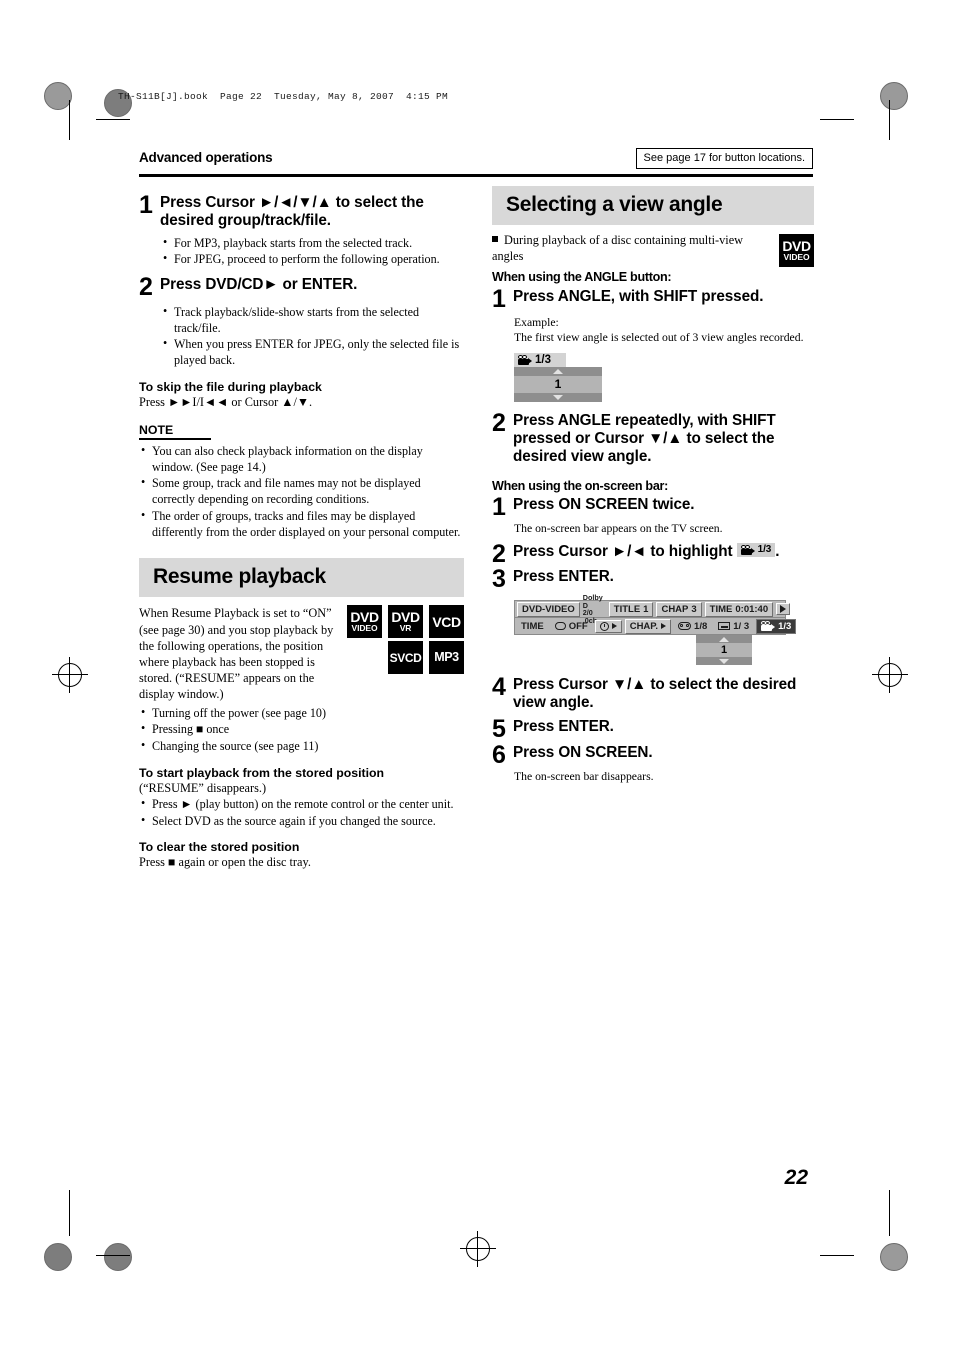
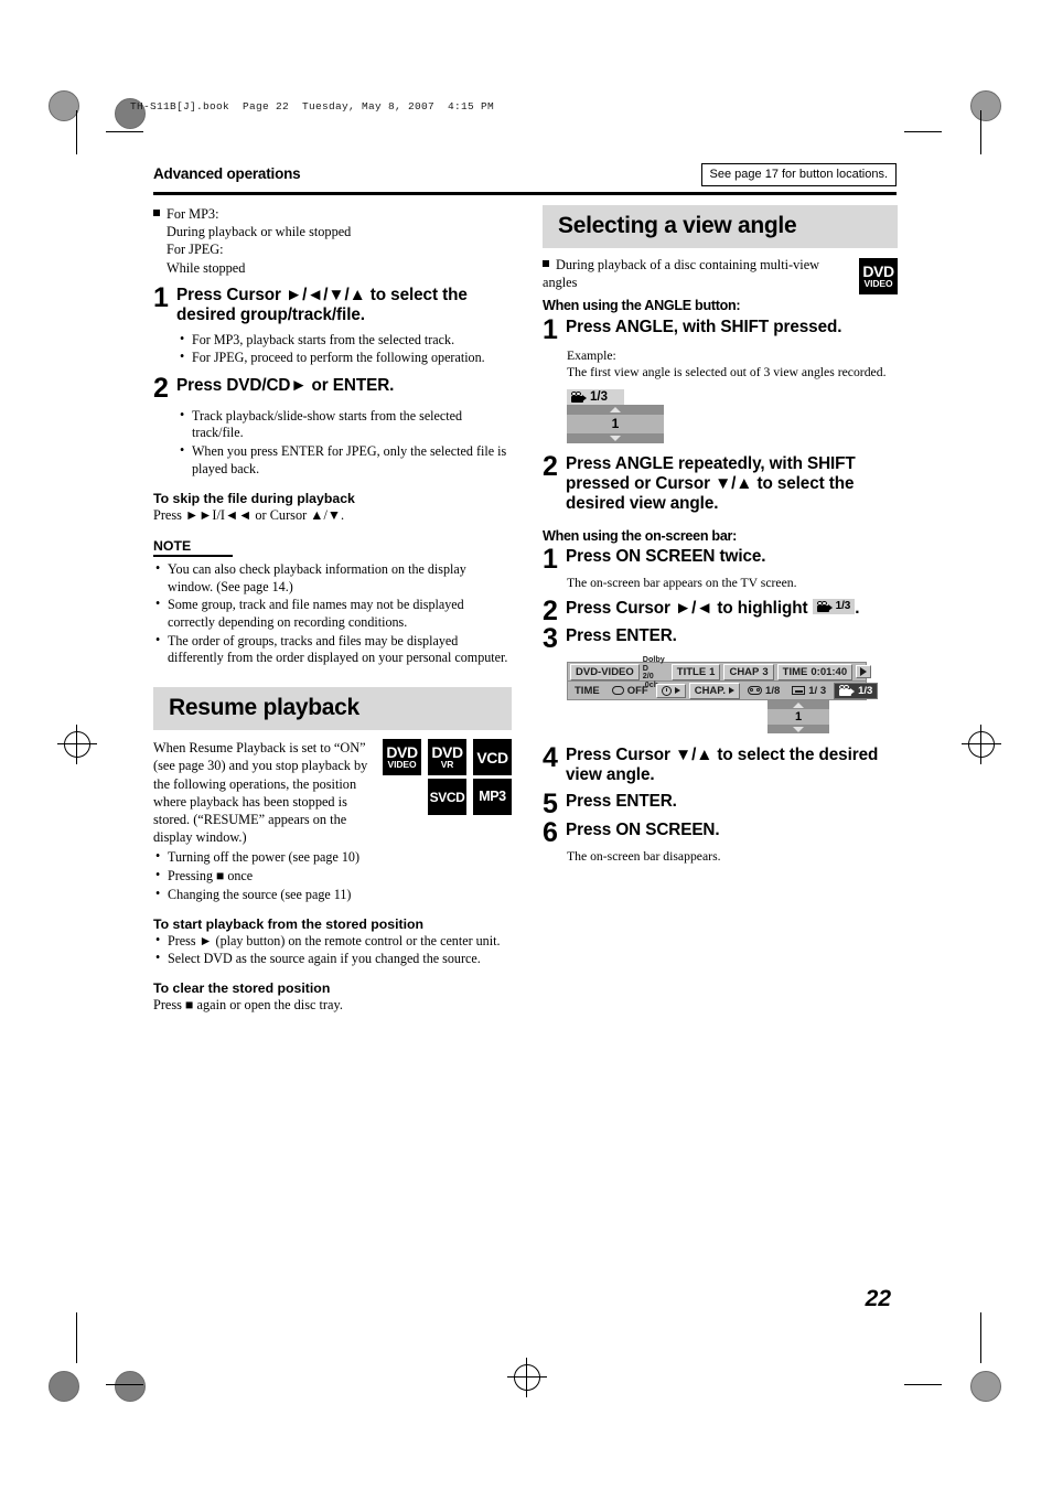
  TH-S11B[J].book Page 22 Tuesday, May 8, 2007 4:15 PM
  Advanced operations
  See page 17 for button locations.
+ For MP3:
+ During playback or while stopped
+ For JPEG:
+ While stopped
  1
  Press Cursor ►/◄/▼/▲ to select the desired group/track/file.
  For MP3, playback starts from the selected track.
  For JPEG, proceed to perform the following operation.
  2
  Press DVD/CD► or ENTER.
  Track playback/slide-show starts from the selected track/file.
  When you press ENTER for JPEG, only the selected file is played back.
  To skip the file during playback
  Press ►►I/I◄◄ or Cursor ▲/▼.
  NOTE
  You can also check playback information on the display window. (See page 14.)
  Some group, track and file names may not be displayed correctly depending on recording conditions.
  The order of groups, tracks and files may be displayed differently from the order displayed on your personal computer.
  Resume playback
  When Resume Playback is set to “ON” (see page 30) and you stop playback by the following operations, the position where playback has been stopped is stored. (“RESUME” appears on the display window.)
  DVD
  VIDEO
  DVD
  VR
  VCD
  SVCD
  MP3
  Turning off the power (see page 10)
  Pressing ■ once
  Changing the source (see page 11)
  To start playback from the stored position
- (“RESUME” disappears.)
  Press ► (play button) on the remote control or the center unit.
  Select DVD as the source again if you changed the source.
  To clear the stored position
  Press ■ again or open the disc tray.
  Selecting a view angle
  During playback of a disc containing multi-view angles
  When using the ANGLE button:
  DVD
  VIDEO
  1
  Press ANGLE, with SHIFT pressed.
  Example:
  The first view angle is selected out of 3 view angles recorded.
  1/3
  1
  2
  Press ANGLE repeatedly, with SHIFT pressed or Cursor ▼/▲ to select the desired view angle.
  When using the on-screen bar:
  1
  Press ON SCREEN twice.
  The on-screen bar appears on the TV screen.
  2
  Press Cursor ►/◄ to highlight
  1/3
  .
  3
  Press ENTER.
  DVD-VIDEO
  Dolby D
  2/0 .0c
  TITLE
  1
  CHAP
  3
  TIME
  0:01:40
  TIME
  OFF
  CHAP.
  1/8
  1/ 3
  1/3
  1
  4
  Press Cursor ▼/▲ to select the desired view angle.
  5
  Press ENTER.
  6
  Press ON SCREEN.
  The on-screen bar disappears.
  22
